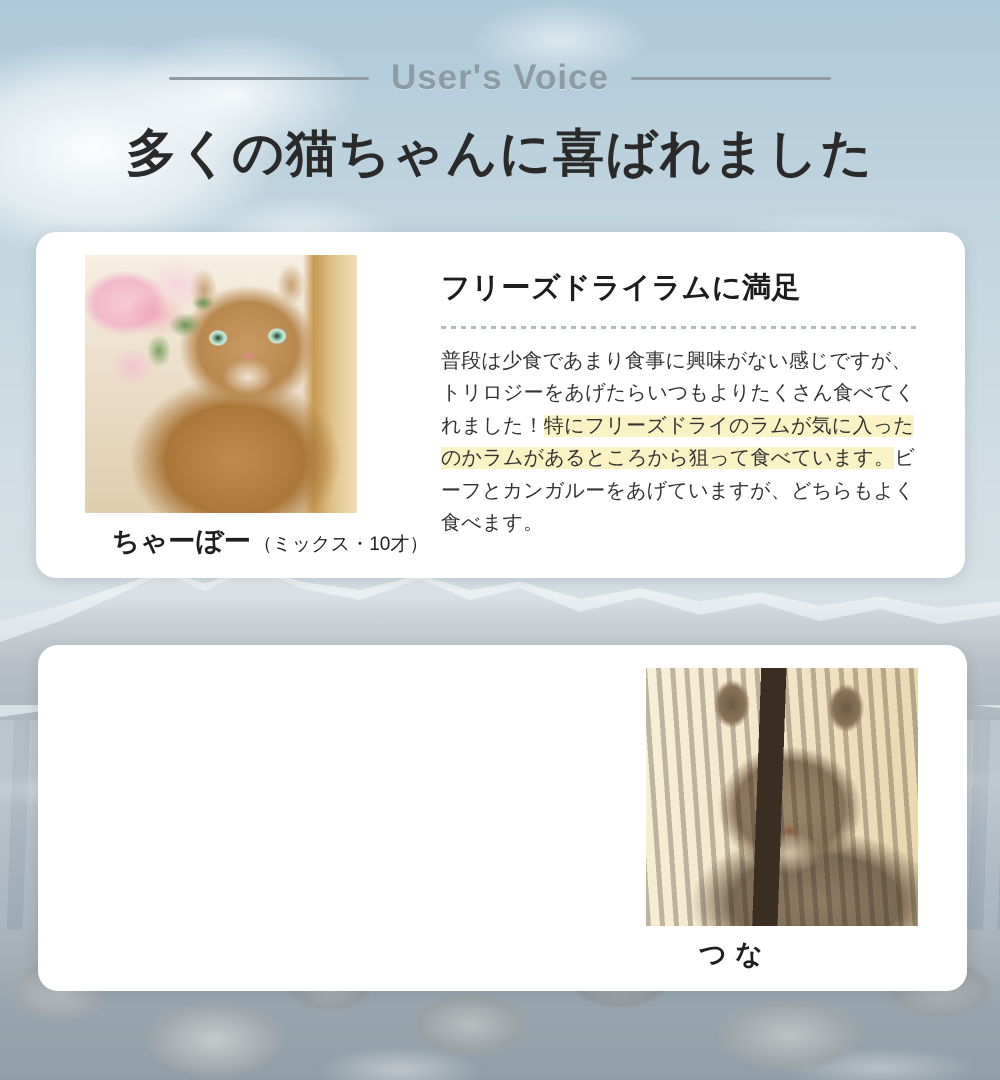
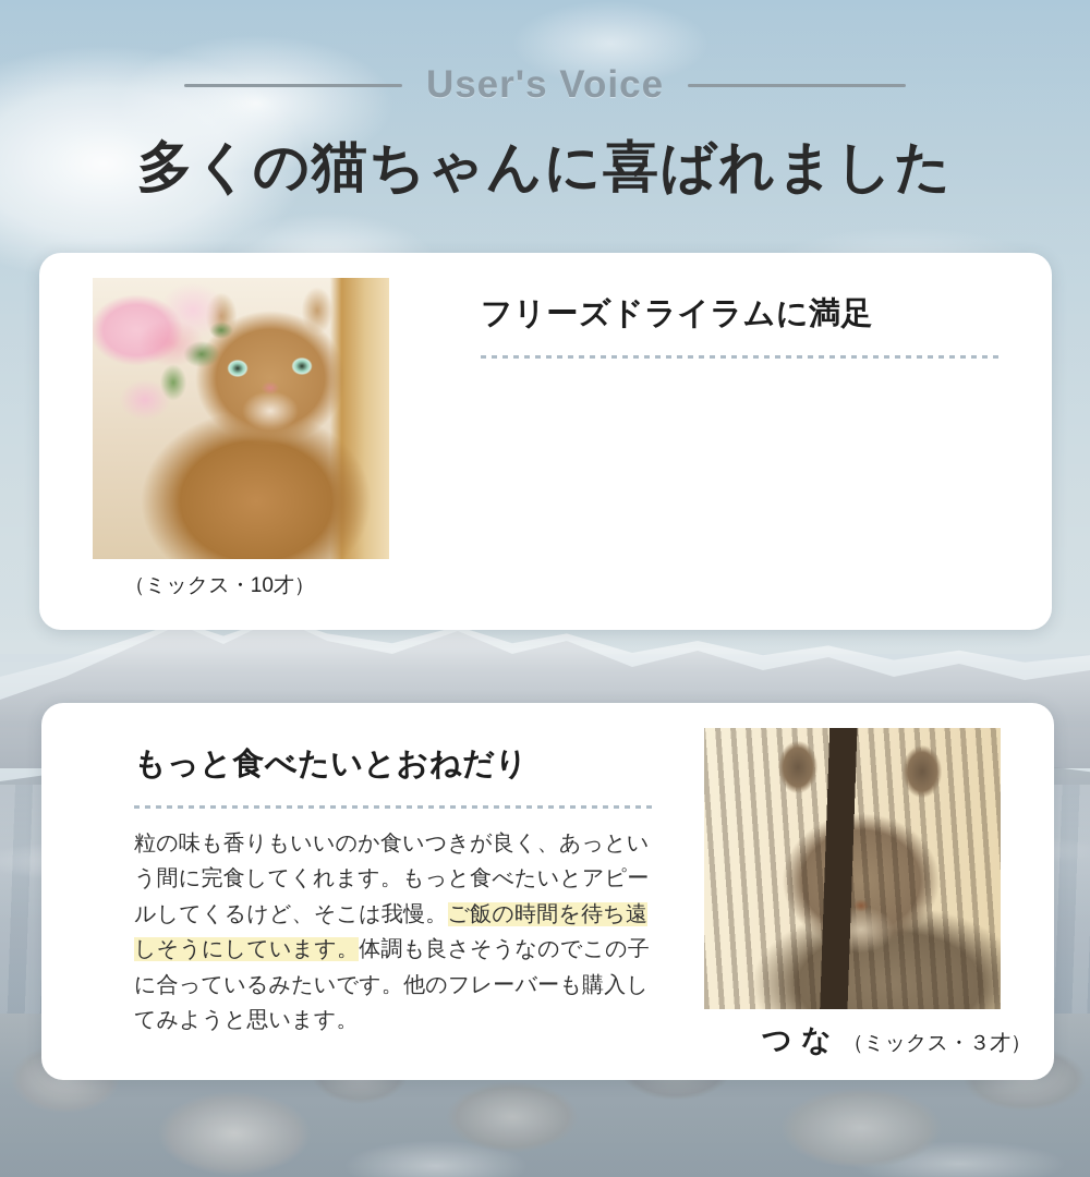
  User's Voice
  多くの猫ちゃんに喜ばれました
- ちゃーぼー
  （ミックス・10才）
  フリーズドライラムに満足
- 普段は少食であまり食事に興味がない感じですが、トリロジーをあげたらいつもよりたくさん食べてくれました！特にフリーズドライのラムが気に入ったのかラムがあるところから狙って食べています。ビーフとカンガルーをあげていますが、どちらもよく食べます。
  つ な
+ （ミックス・３才）
+ もっと食べたいとおねだり
+ 粒の味も香りもいいのか食いつきが良く、あっという間に完食してくれます。もっと食べたいとアピールしてくるけど、そこは我慢。ご飯の時間を待ち遠しそうにしています。体調も良さそうなのでこの子に合っているみたいです。他のフレーバーも購入してみようと思います。
